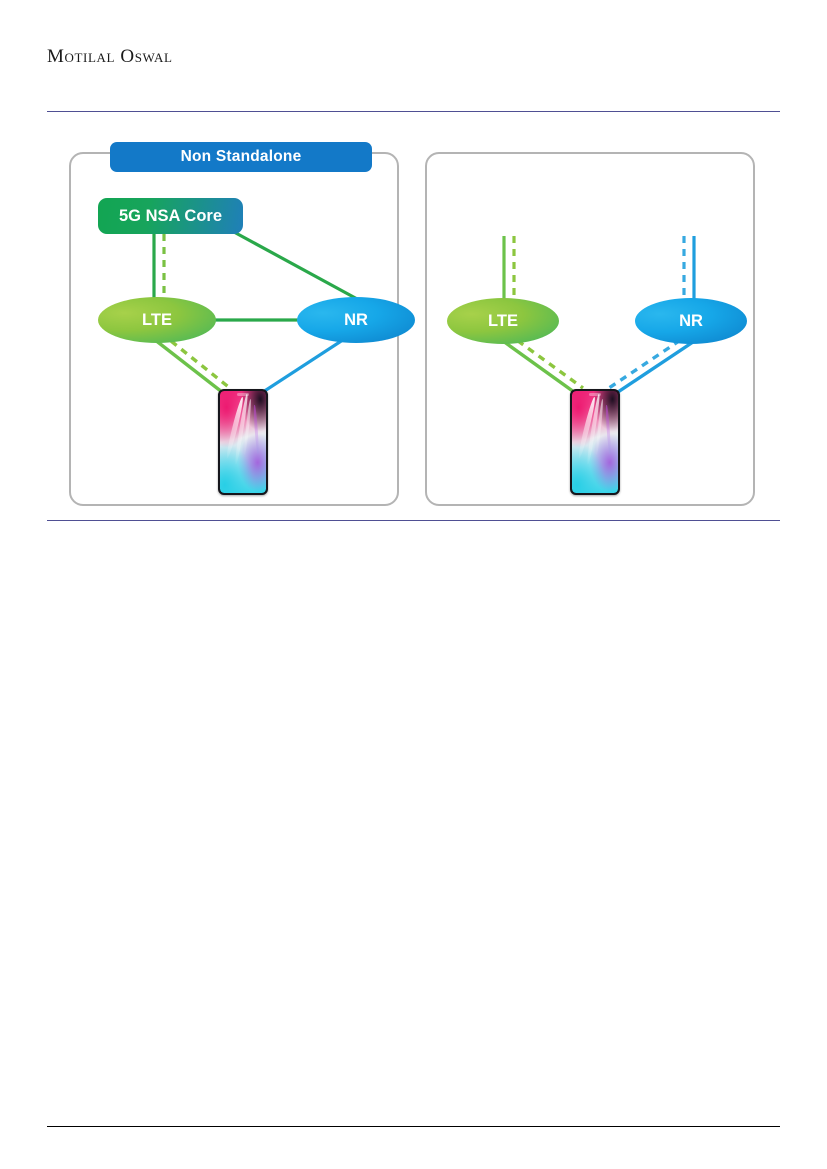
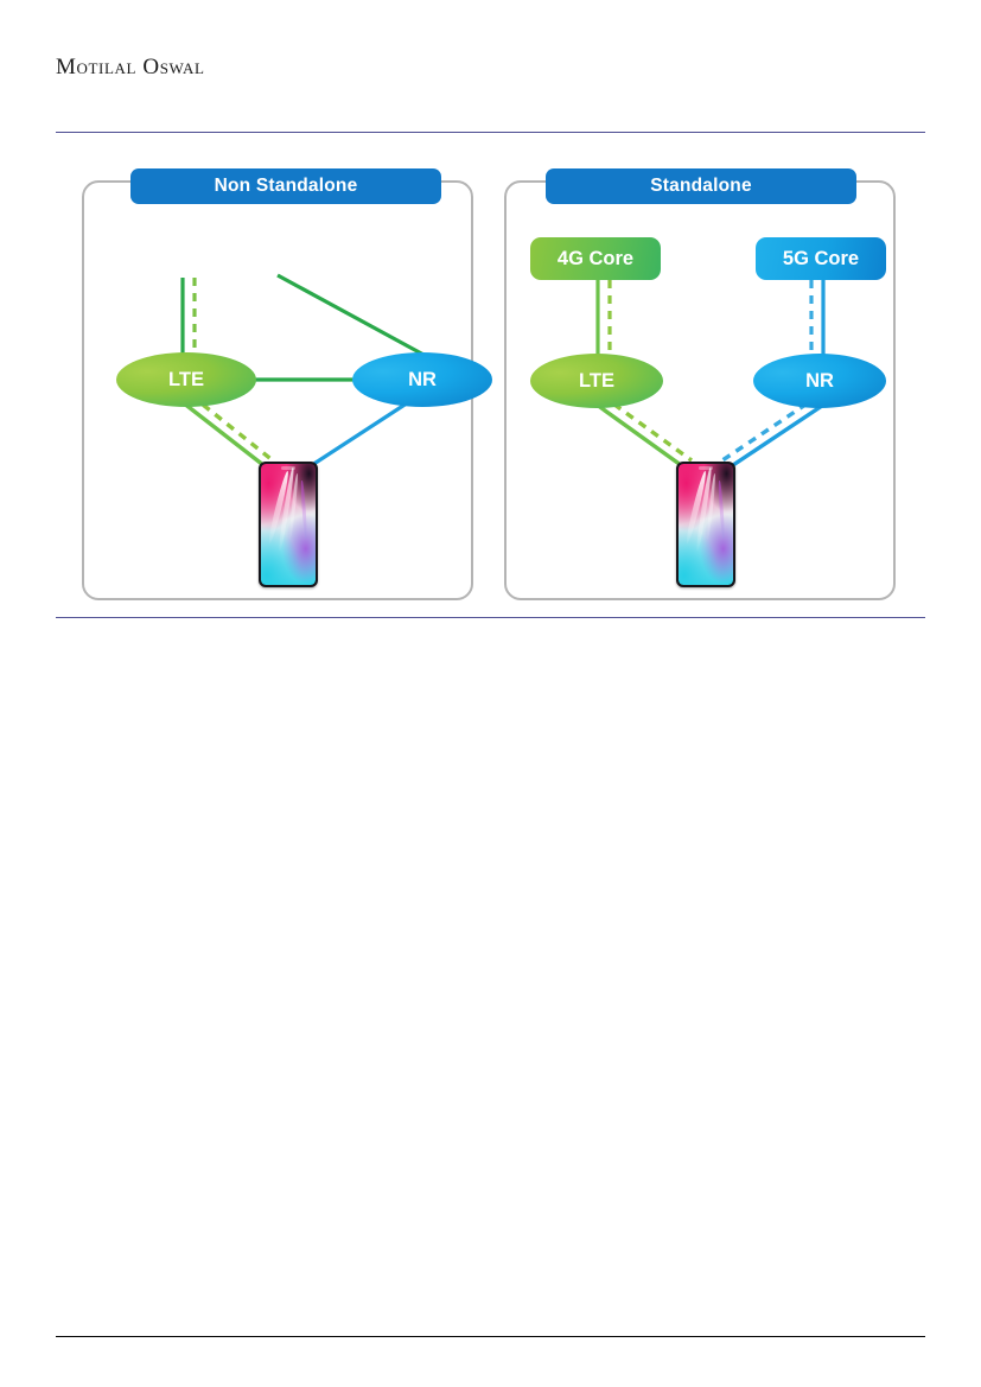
  Motilal Oswal
  Non Standalone
- 5G NSA Core
  LTE
  NR
+ Standalone
+ 4G Core
+ 5G Core
  LTE
  NR
